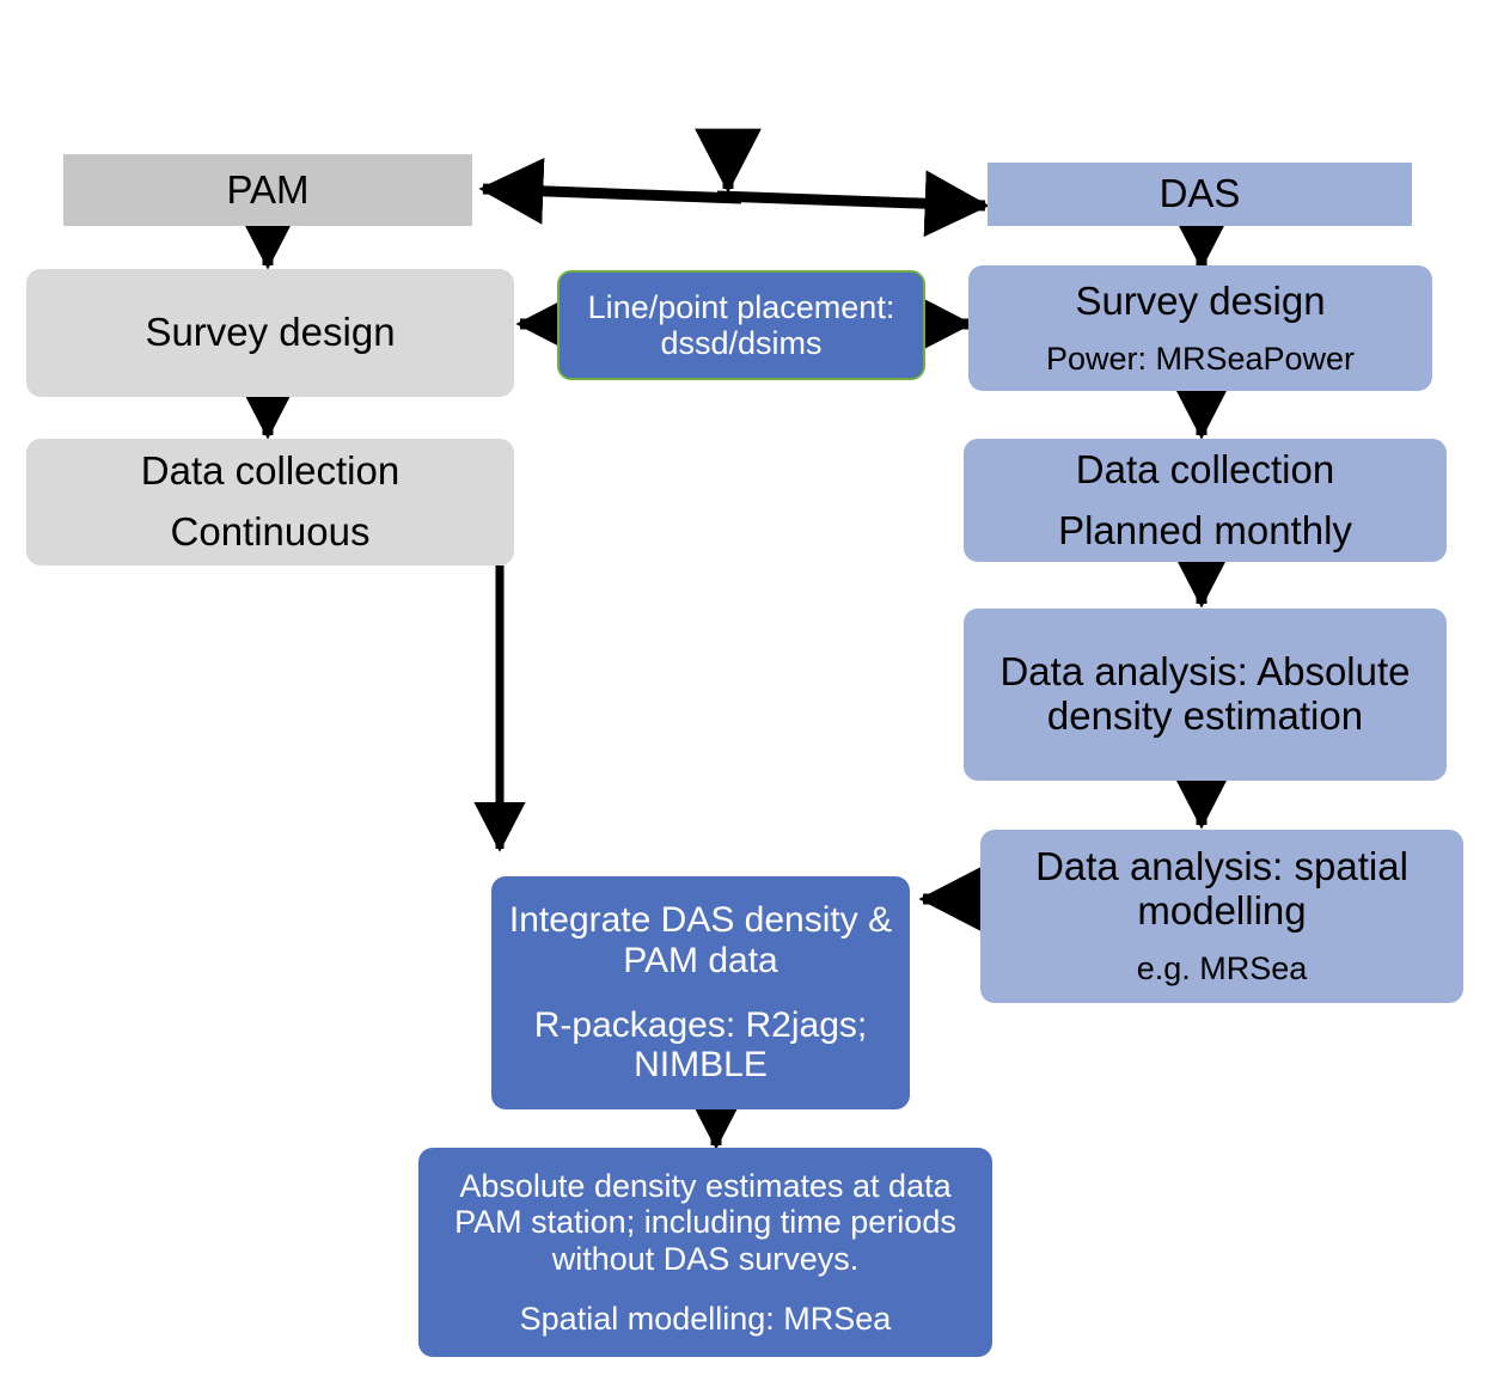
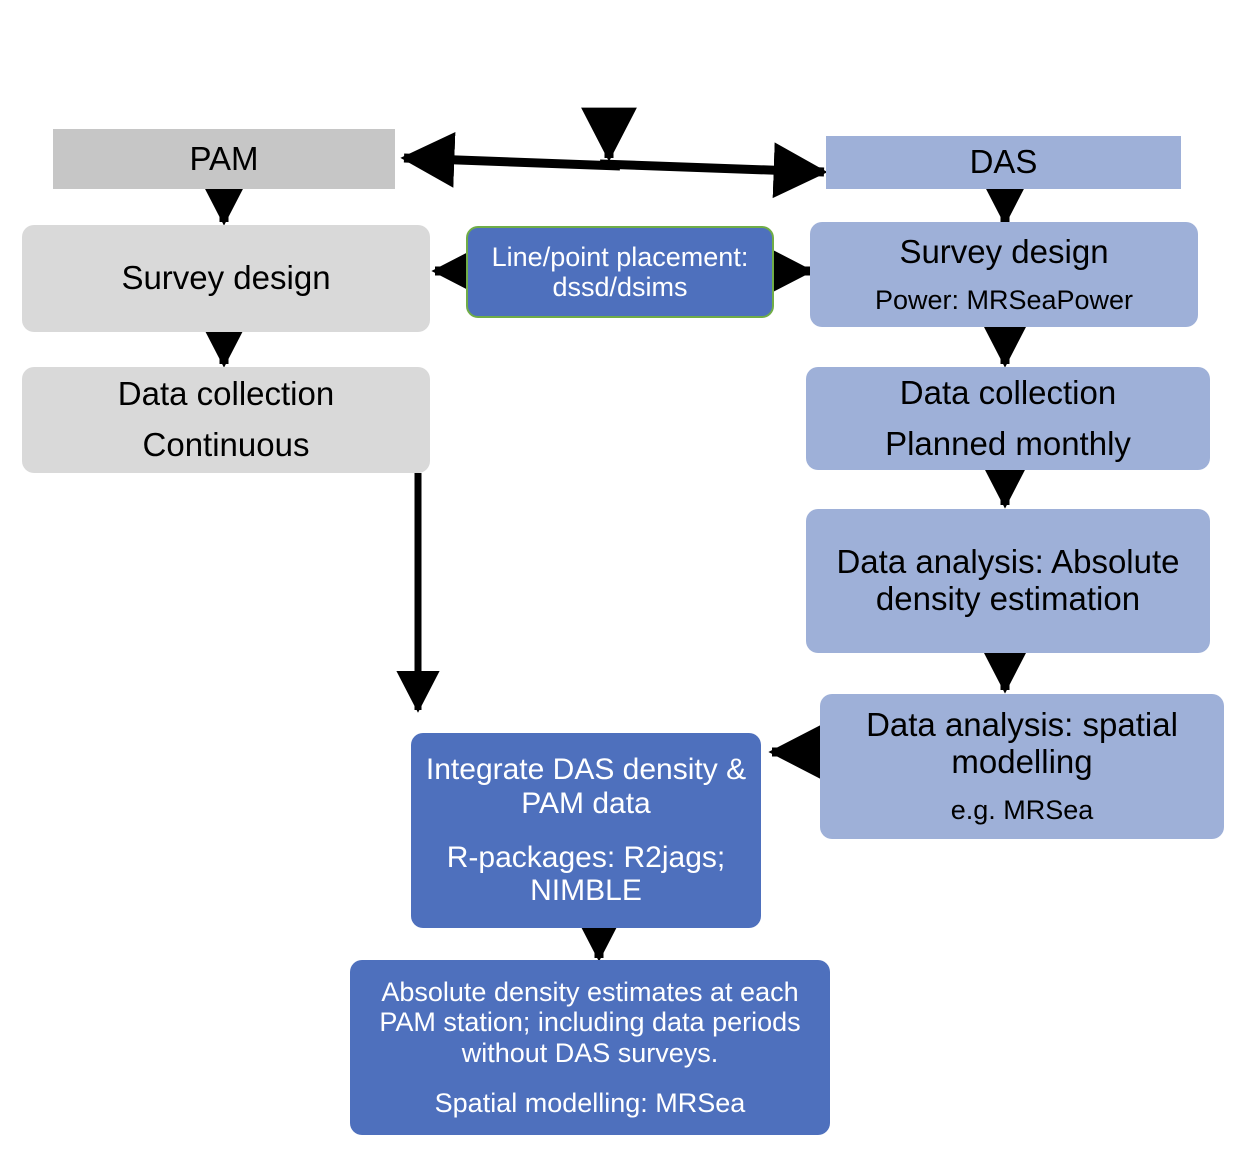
  PAM
  DAS
  Survey design
  Line/point placement:
  dssd/dsims
  Survey design
  Power: MRSeaPower
  Data collection
  Continuous
  Data collection
  Planned monthly
  Data analysis: Absolute
  density estimation
  Data analysis: spatial
  modelling
  e.g. MRSea
  Integrate DAS density &
  PAM data
  R-packages: R2jags;
  NIMBLE
- Absolute density estimates at data
+ Absolute density estimates at each
- PAM station; including time periods
+ PAM station; including data periods
  without DAS surveys.
  Spatial modelling: MRSea
